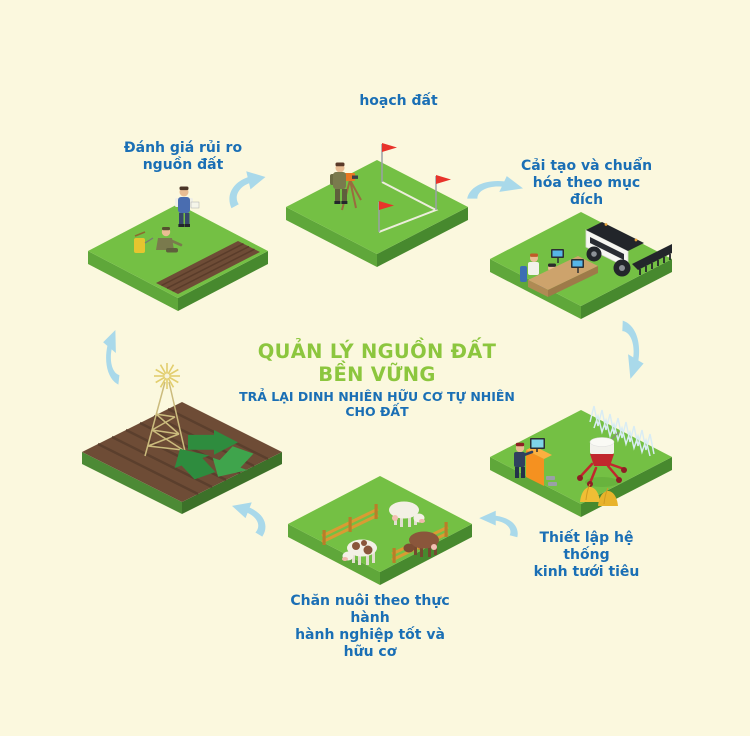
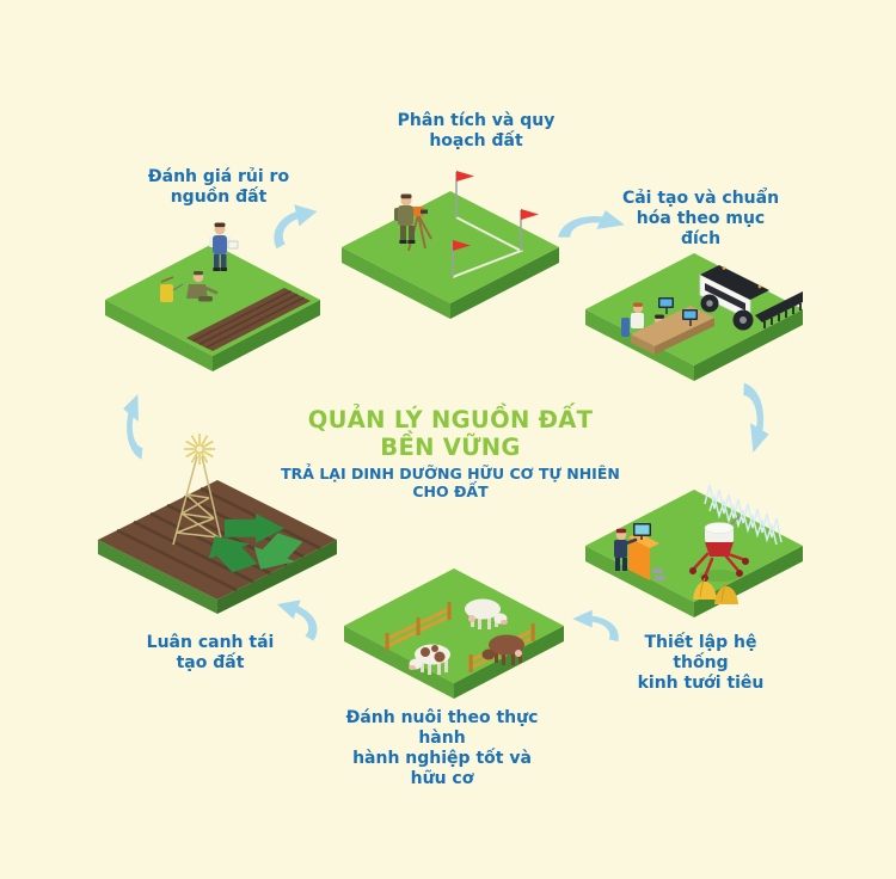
  QUẢN LÝ NGUỒN ĐẤT BỀN VỮNG
- TRẢ LẠI DINH NHIÊN HỮU CƠ TỰ NHIÊN CHO ĐẤT
+ TRẢ LẠI DINH DƯỠNG HỮU CƠ TỰ NHIÊN CHO ĐẤT
+ Phân tích và quy
  hoạch đất
  Cải tạo và chuẩn
  hóa theo mục đích
  Thiết lập hệ thống
  kinh tưới tiêu
- Chăn nuôi theo thực hành
+ Đánh nuôi theo thực hành
  hành nghiệp tốt và hữu cơ
+ Luân canh tái
+ tạo đất
  Đánh giá rủi ro
  nguồn đất
